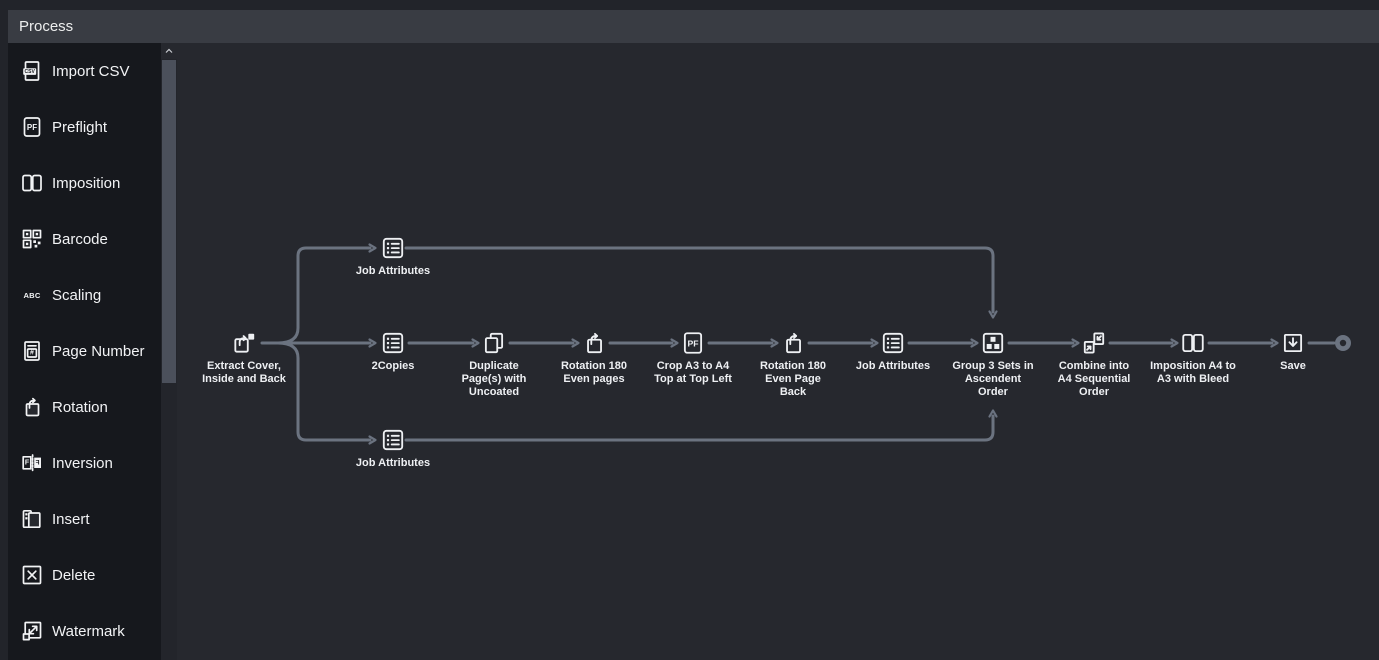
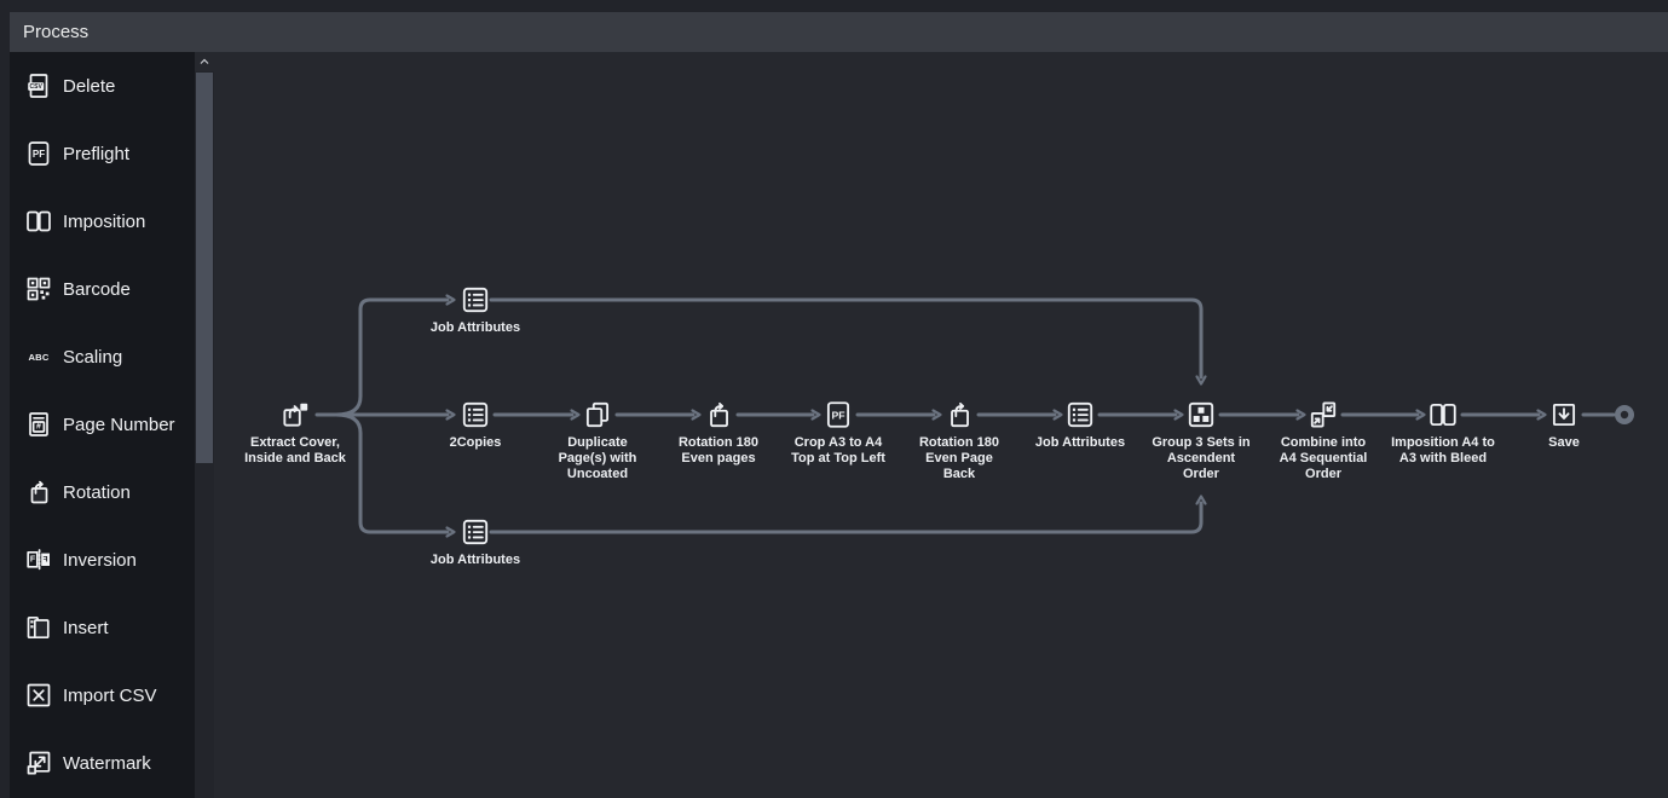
  Extract Cover,
  Inside and Back
  Job Attributes
  2Copies
  Job Attributes
  Duplicate
  Page(s) with
  Uncoated
  Rotation 180
  Even pages
  Crop A3 to A4
  Top at Top Left
  Rotation 180
  Even Page
  Back
  Job Attributes
  Group 3 Sets in
  Ascendent
  Order
  Combine into
  A4 Sequential
  Order
  Imposition A4 to
  A3 with Bleed
  Save
  Process
- Import CSV
+ Delete
  Preflight
  Imposition
  Barcode
  Scaling
  Page Number
  Rotation
  Inversion
  Insert
- Delete
+ Import CSV
  Watermark
